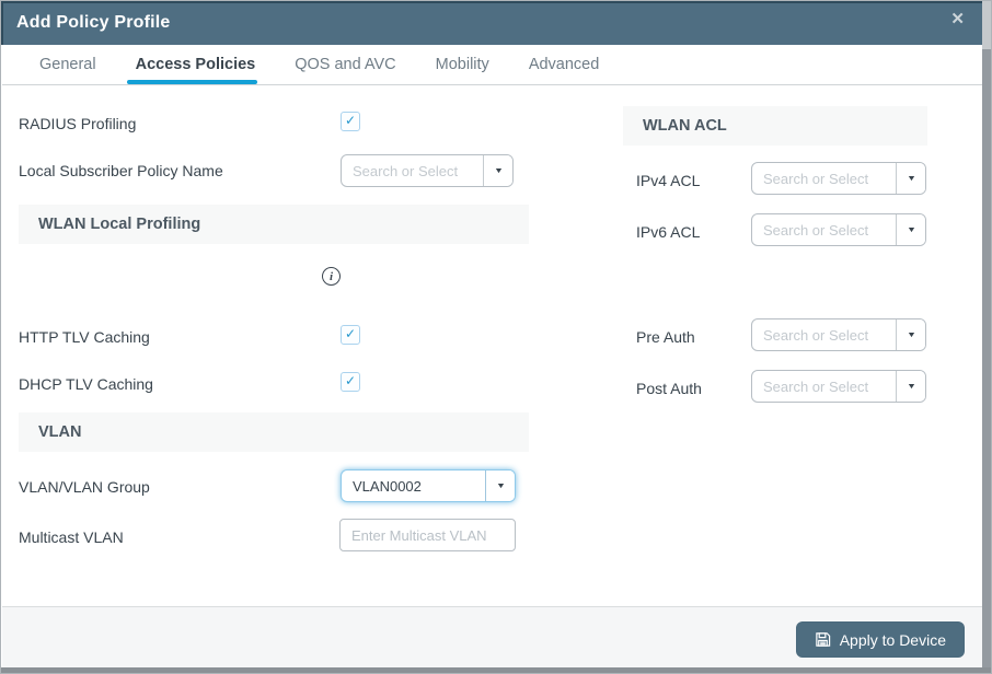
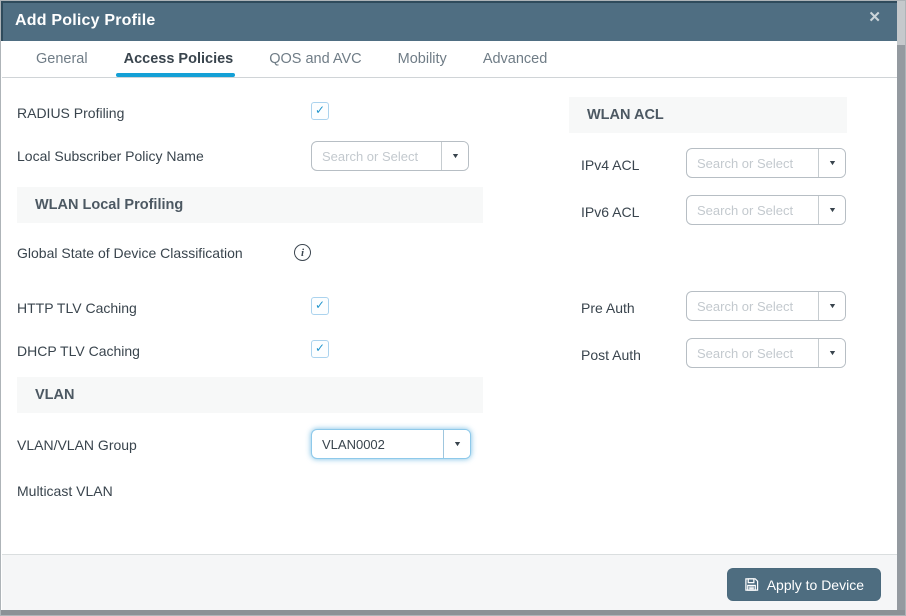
  Add Policy Profile
  ✕
  General
  Access Policies
  QOS and AVC
  Mobility
  Advanced
  RADIUS Profiling
  ✓
  Local Subscriber Policy Name
  Search or Select
  WLAN Local Profiling
+ Global State of Device Classification
  i
  HTTP TLV Caching
  ✓
  DHCP TLV Caching
  ✓
  VLAN
  VLAN/VLAN Group
  VLAN0002
  Multicast VLAN
- Enter Multicast VLAN
  WLAN ACL
  IPv4 ACL
  Search or Select
  IPv6 ACL
  Search or Select
  Pre Auth
  Search or Select
  Post Auth
  Search or Select
  Apply to Device
